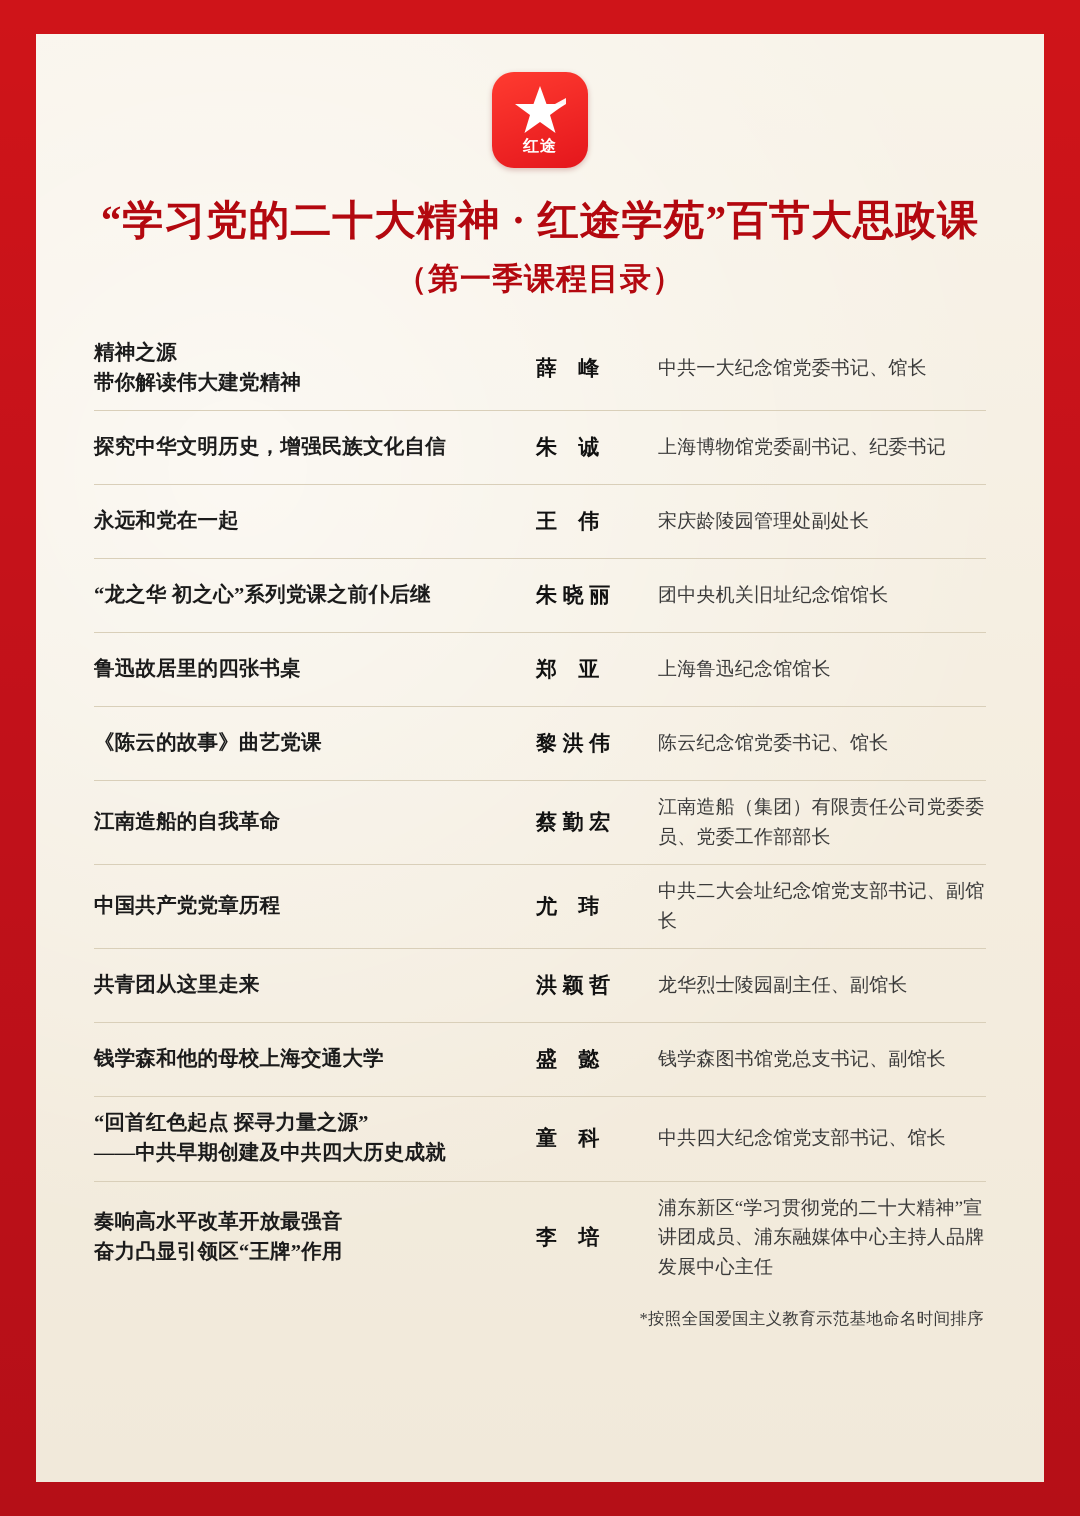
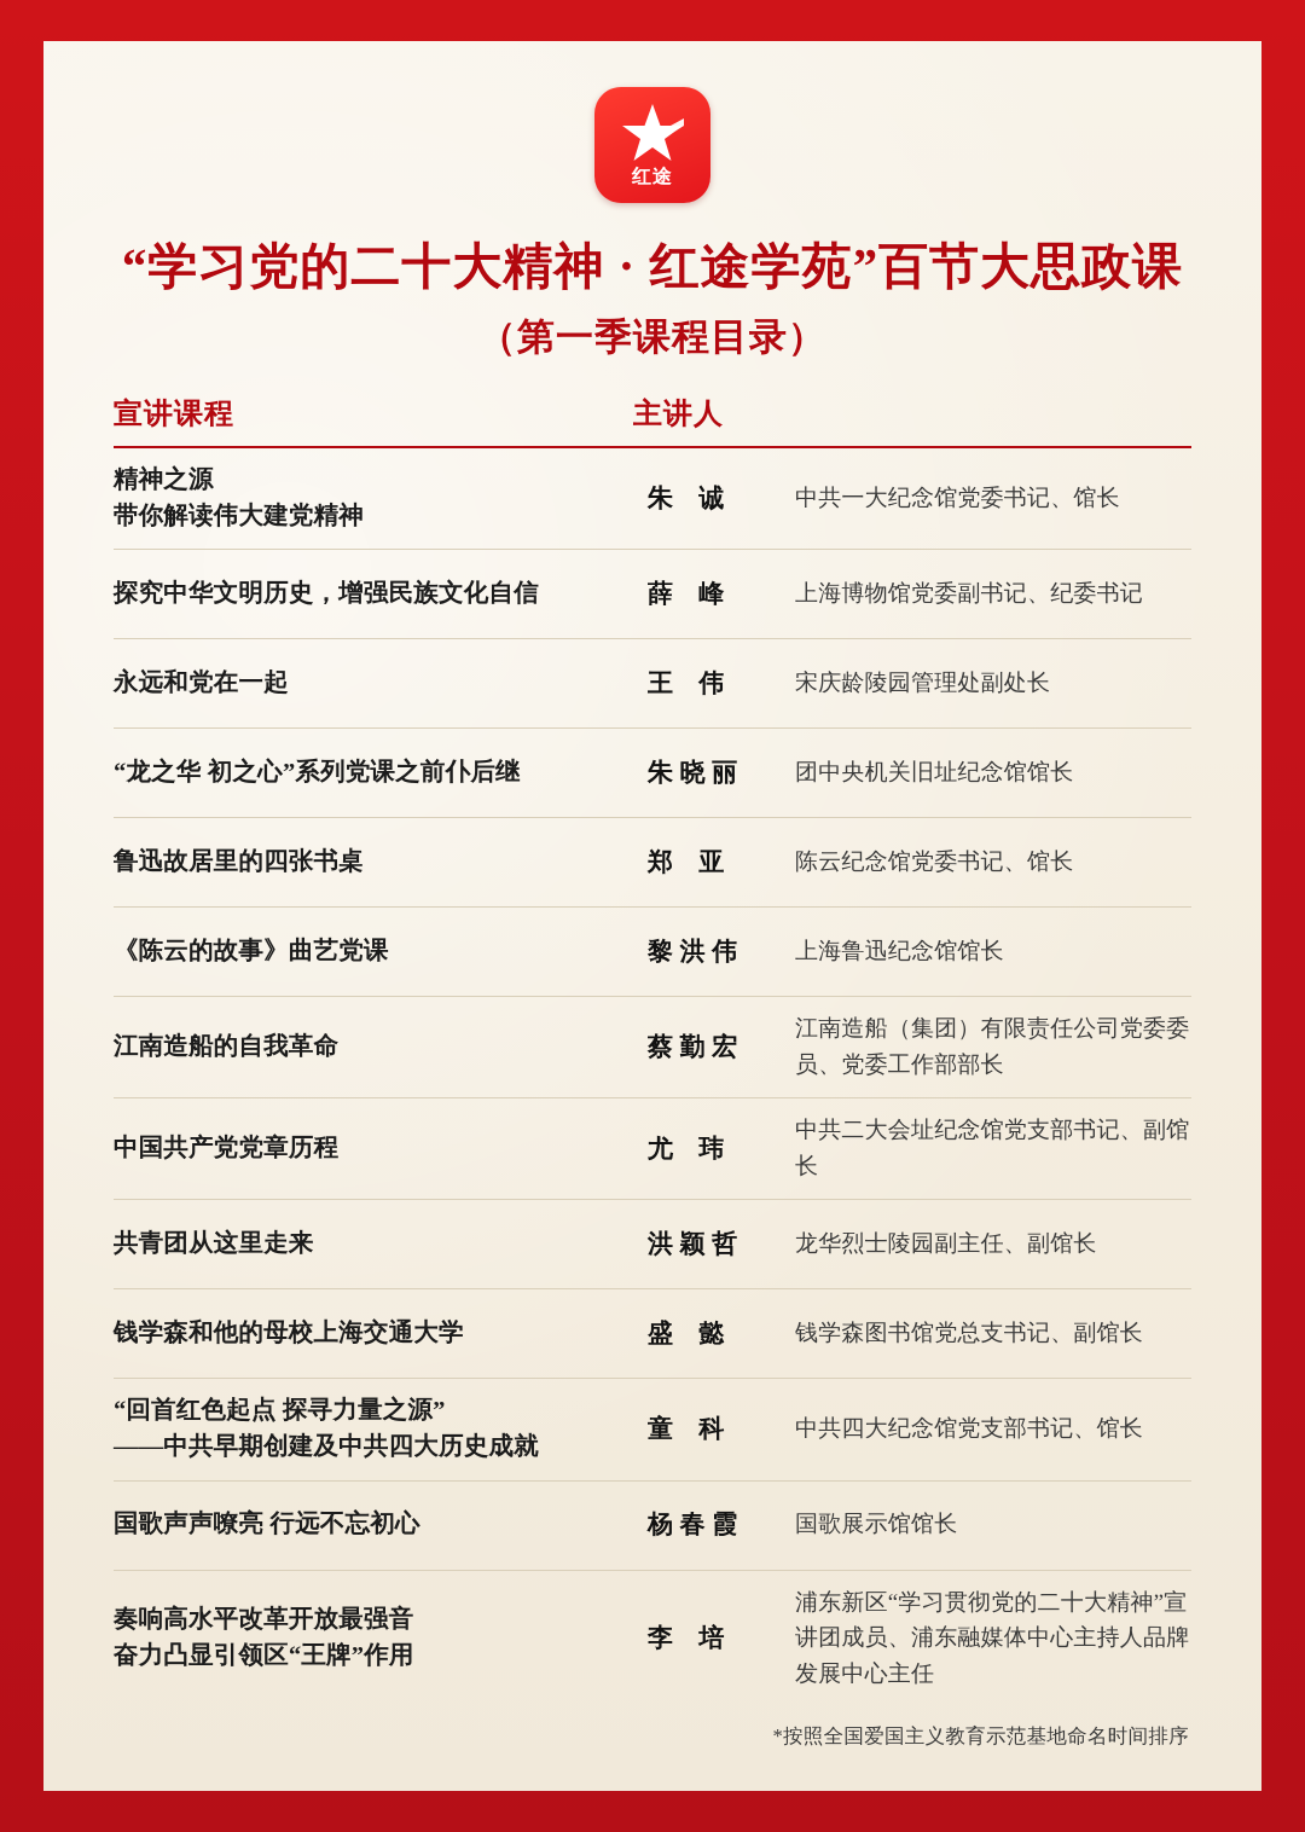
  红途
  “学习党的二十大精神 · 红途学苑”百节大思政课
  （第一季课程目录）
+ 宣讲课程
+ 主讲人
  精神之源
  带你解读伟大建党精神
- 薛 峰
+ 朱 诚
  中共一大纪念馆党委书记、馆长
  探究中华文明历史，增强民族文化自信
- 朱 诚
+ 薛 峰
  上海博物馆党委副书记、纪委书记
  永远和党在一起
  王 伟
  宋庆龄陵园管理处副处长
  “龙之华 初之心”系列党课之前仆后继
  朱 晓 丽
  团中央机关旧址纪念馆馆长
  鲁迅故居里的四张书桌
  郑 亚
- 上海鲁迅纪念馆馆长
+ 陈云纪念馆党委书记、馆长
  《陈云的故事》曲艺党课
  黎 洪 伟
- 陈云纪念馆党委书记、馆长
+ 上海鲁迅纪念馆馆长
  江南造船的自我革命
  蔡 勤 宏
  江南造船（集团）有限责任公司党委委员、党委工作部部长
  中国共产党党章历程
  尤 玮
  中共二大会址纪念馆党支部书记、副馆长
  共青团从这里走来
  洪 颖 哲
  龙华烈士陵园副主任、副馆长
  钱学森和他的母校上海交通大学
  盛 懿
  钱学森图书馆党总支书记、副馆长
  “回首红色起点 探寻力量之源”
  ——中共早期创建及中共四大历史成就
  童 科
  中共四大纪念馆党支部书记、馆长
+ 国歌声声嘹亮 行远不忘初心
+ 杨 春 霞
+ 国歌展示馆馆长
  奏响高水平改革开放最强音
  奋力凸显引领区“王牌”作用
  李 培
  浦东新区“学习贯彻党的二十大精神”宣讲团成员、浦东融媒体中心主持人品牌发展中心主任
  *按照全国爱国主义教育示范基地命名时间排序
